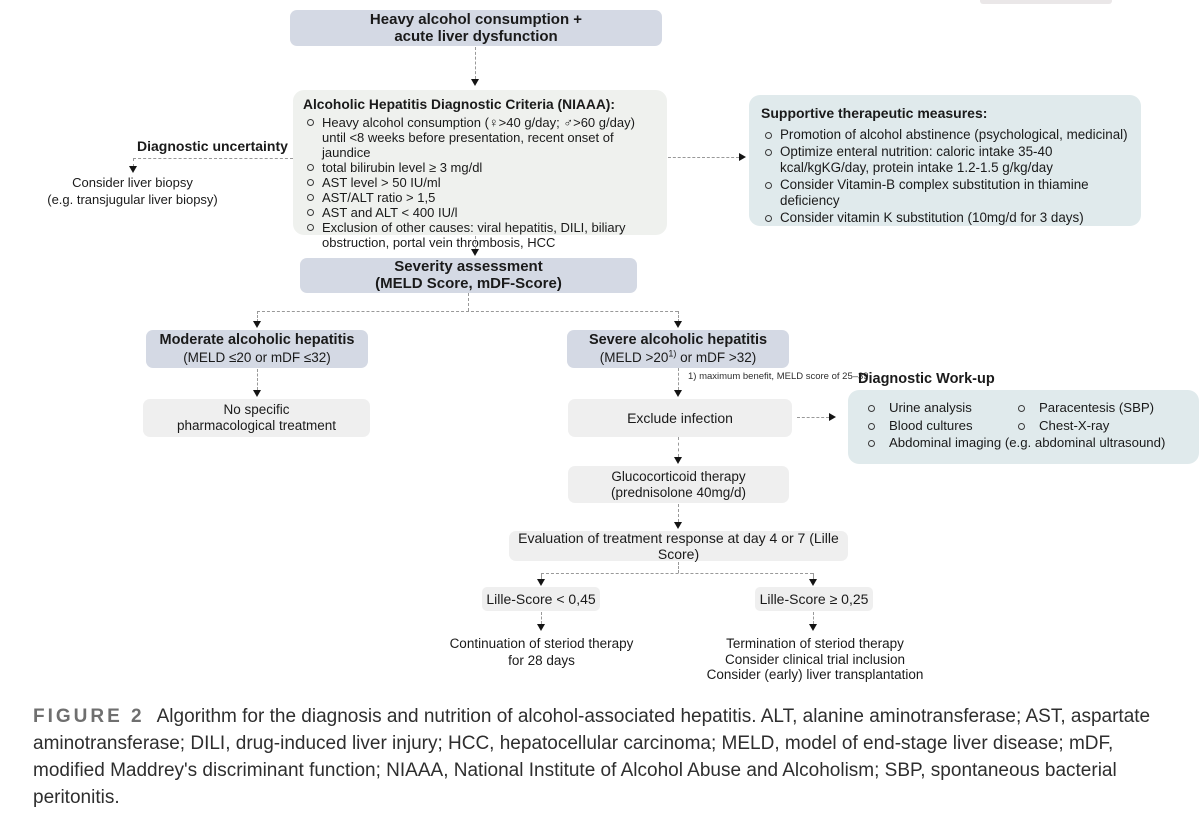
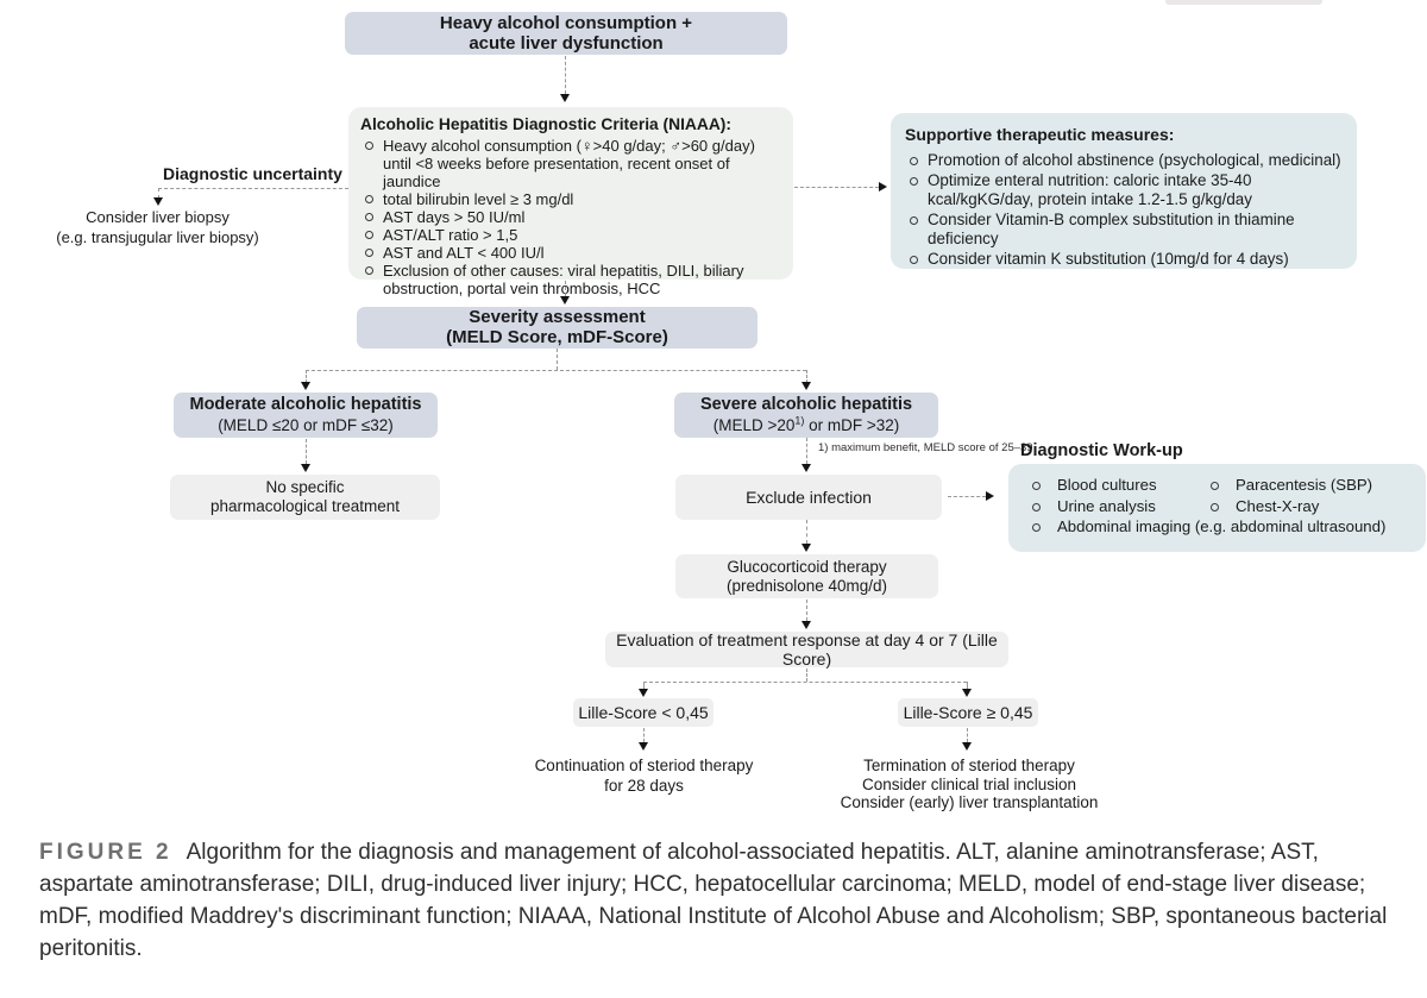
  Heavy alcohol consumption +
  acute liver dysfunction
  Alcoholic Hepatitis Diagnostic Criteria (NIAAA):
  Heavy alcohol consumption (♀>40 g/day; ♂>60 g/day) until <8 weeks before presentation, recent onset of jaundice
  total bilirubin level ≥ 3 mg/dl
- AST level > 50 IU/ml
+ AST days > 50 IU/ml
  AST/ALT ratio > 1,5
  AST and ALT < 400 IU/l
  Exclusion of other causes: viral hepatitis, DILI, biliary obstruction, portal vein thrombosis, HCC
  Diagnostic uncertainty
  Consider liver biopsy
  (e.g. transjugular liver biopsy)
  Supportive therapeutic measures:
  Promotion of alcohol abstinence (psychological, medicinal)
  Optimize enteral nutrition: caloric intake 35-40 kcal/kgKG/day, protein intake 1.2-1.5 g/kg/day
  Consider Vitamin-B complex substitution in thiamine deficiency
- Consider vitamin K substitution (10mg/d for 3 days)
+ Consider vitamin K substitution (10mg/d for 4 days)
  Severity assessment
  (MELD Score, mDF-Score)
  Moderate alcoholic hepatitis
  (MELD ≤20 or mDF ≤32)
  Severe alcoholic hepatitis
  (MELD >201) or mDF >32)
  No specific
  pharmacological treatment
  1) maximum benefit, MELD score of 25–39
  Exclude infection
  Diagnostic Work-up
- Urine analysis
+ Blood cultures
  Paracentesis (SBP)
- Blood cultures
+ Urine analysis
  Chest-X-ray
  Abdominal imaging (e.g. abdominal ultrasound)
  Glucocorticoid therapy
  (prednisolone 40mg/d)
  Evaluation of treatment response at day 4 or 7 (Lille Score)
  Lille-Score < 0,45
- Lille-Score ≥ 0,25
+ Lille-Score ≥ 0,45
  Continuation of steriod therapy
  for 28 days
  Termination of steriod therapy
  Consider clinical trial inclusion
  Consider (early) liver transplantation
- FIGURE 2 Algorithm for the diagnosis and nutrition of alcohol-associated hepatitis. ALT, alanine aminotransferase; AST, aspartate aminotransferase; DILI, drug-induced liver injury; HCC, hepatocellular carcinoma; MELD, model of end-stage liver disease; mDF, modified Maddrey's discriminant function; NIAAA, National Institute of Alcohol Abuse and Alcoholism; SBP, spontaneous bacterial peritonitis.
+ FIGURE 2 Algorithm for the diagnosis and management of alcohol-associated hepatitis. ALT, alanine aminotransferase; AST, aspartate aminotransferase; DILI, drug-induced liver injury; HCC, hepatocellular carcinoma; MELD, model of end-stage liver disease; mDF, modified Maddrey's discriminant function; NIAAA, National Institute of Alcohol Abuse and Alcoholism; SBP, spontaneous bacterial peritonitis.
